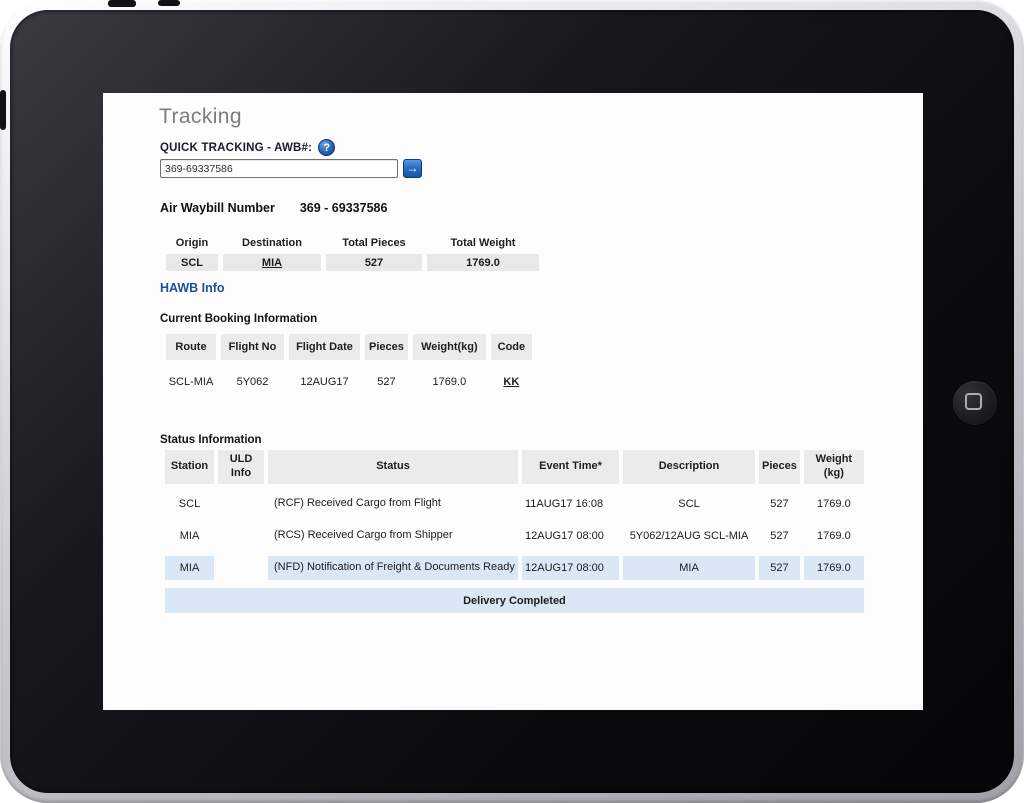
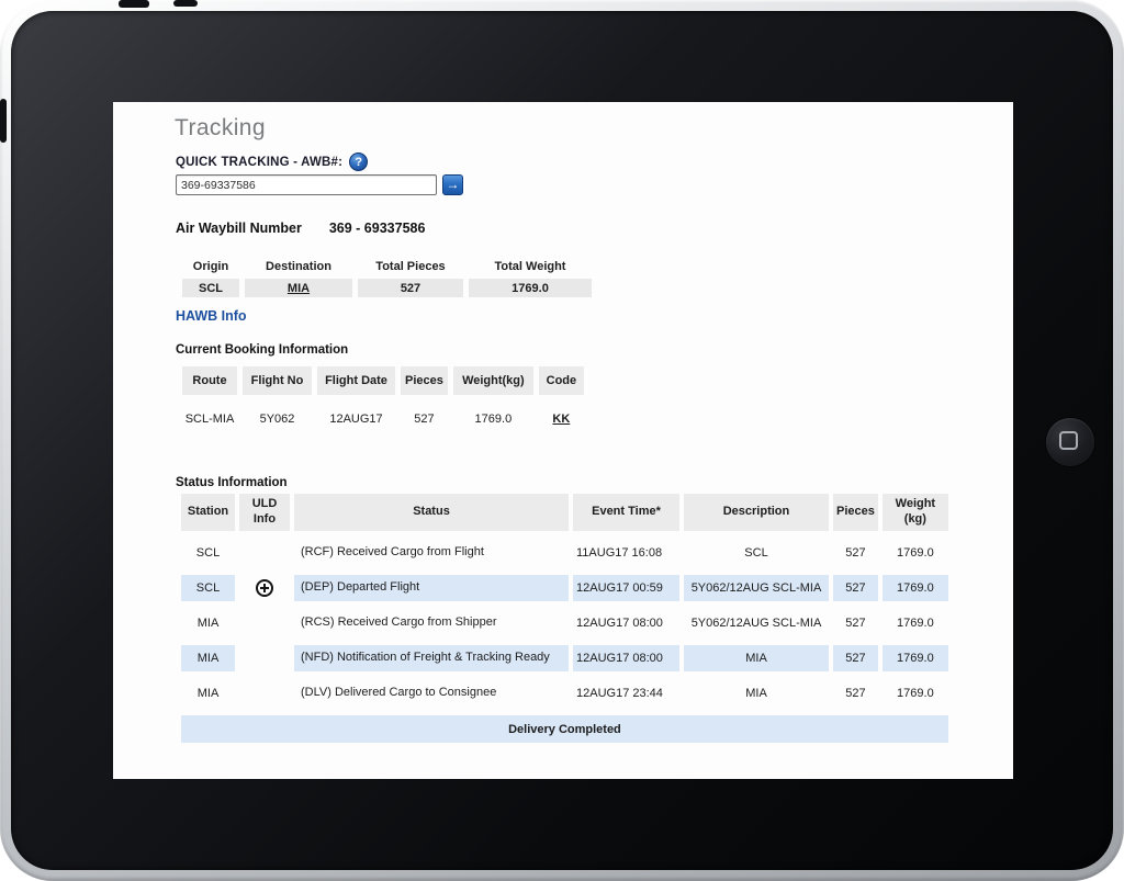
  Tracking
  QUICK TRACKING - AWB#:
  ?
  369-69337586
  →
  Air Waybill Number 369 - 69337586
  Origin	Destination	Total Pieces	Total Weight
  SCL	MIA	527	1769.0
  HAWB Info
  Current Booking Information
  Route	Flight No	Flight Date	Pieces	Weight(kg)	Code
  SCL-MIA	5Y062	12AUG17	527	1769.0	KK
  Status Information
  Station	ULD Info	Status	Event Time*	Description	Pieces	Weight (kg)
  SCL		(RCF) Received Cargo from Flight	11AUG17 16:08	SCL	527	1769.0
+ SCL		(DEP) Departed Flight	12AUG17 00:59	5Y062/12AUG SCL-MIA	527	1769.0
  MIA		(RCS) Received Cargo from Shipper	12AUG17 08:00	5Y062/12AUG SCL-MIA	527	1769.0
- MIA		(NFD) Notification of Freight & Documents Ready	12AUG17 08:00	MIA	527	1769.0
+ MIA		(NFD) Notification of Freight & Tracking Ready	12AUG17 08:00	MIA	527	1769.0
+ MIA		(DLV) Delivered Cargo to Consignee	12AUG17 23:44	MIA	527	1769.0
  Delivery Completed
